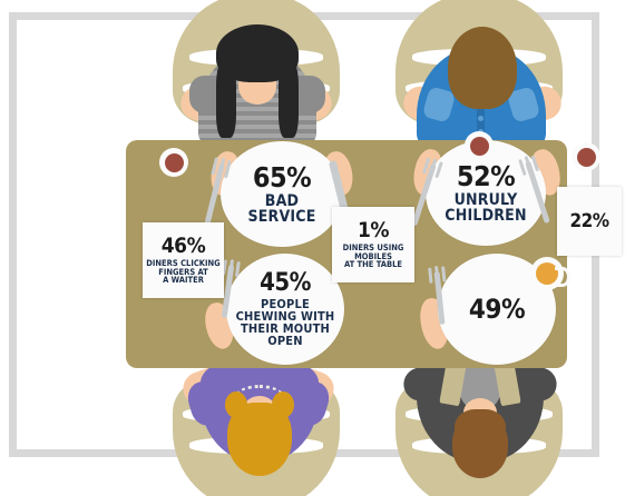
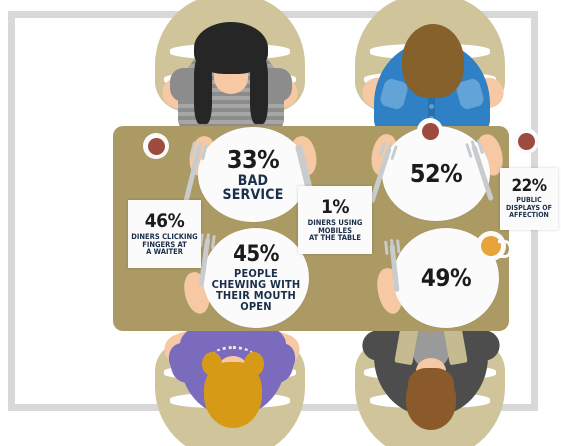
- 65%
+ 33%
  BAD
  SERVICE
  52%
- UNRULY
- CHILDREN
  45%
  PEOPLE
  CHEWING WITH
  THEIR MOUTH
  OPEN
  49%
  46%
  DINERS CLICKING
  FINGERS AT
  A WAITER
  1%
  DINERS USING
  MOBILES
  AT THE TABLE
  22%
+ PUBLIC
+ DISPLAYS OF
+ AFFECTION
